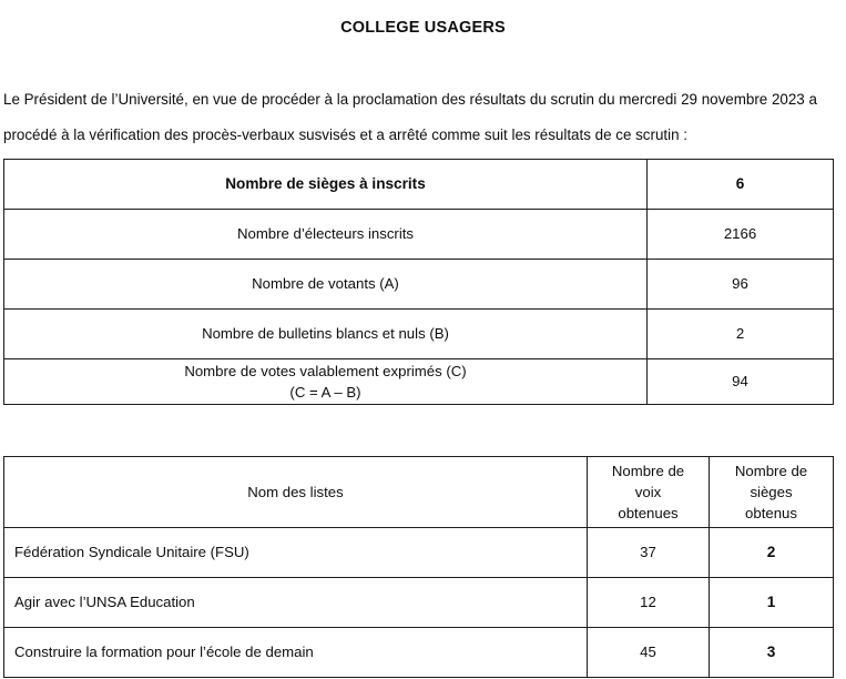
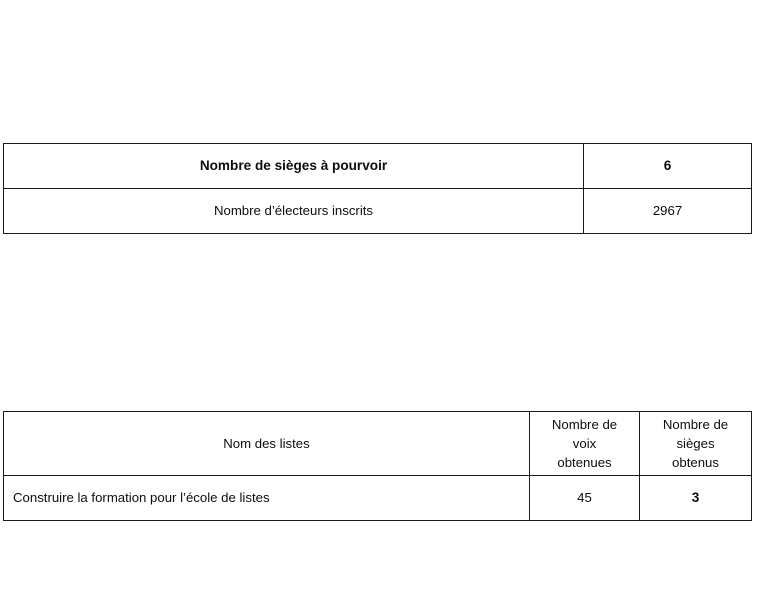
- COLLEGE USAGERS
- Le Président de l’Université, en vue de procéder à la proclamation des résultats du scrutin du mercredi 29 novembre 2023 a procédé à la vérification des procès-verbaux susvisés et a arrêté comme suit les résultats de ce scrutin :
- Nombre de sièges à inscrits	6
+ Nombre de sièges à pourvoir	6
- Nombre d’électeurs inscrits	2166
+ Nombre d’électeurs inscrits	2967
- Nombre de votants (A)	96
- Nombre de bulletins blancs et nuls (B)	2
- Nombre de votes valablement exprimés (C) (C = A – B)	94
  Nom des listes	Nombre devoixobtenues	Nombre desiègesobtenus
- Fédération Syndicale Unitaire (FSU)	37	2
- Agir avec l’UNSA Education	12	1
- Construire la formation pour l’école de demain	45	3
+ Construire la formation pour l’école de listes	45	3
